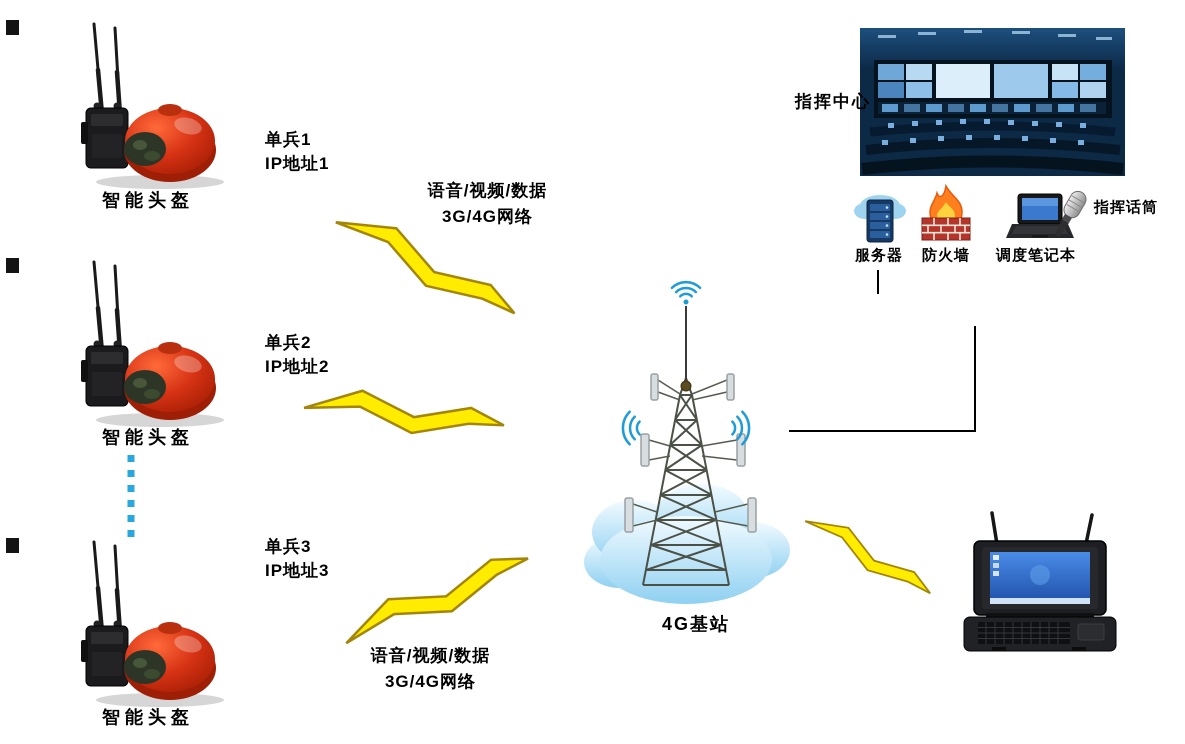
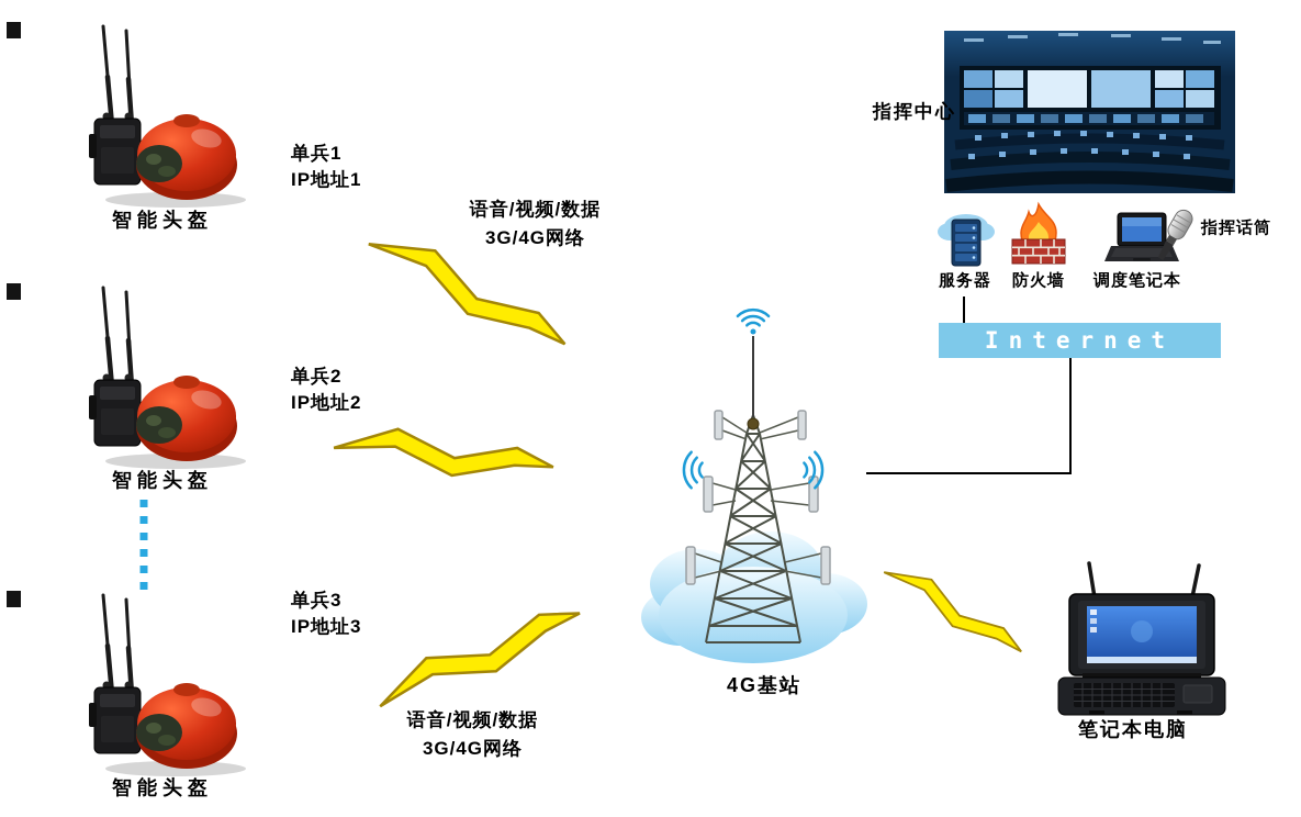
  单兵1
  IP地址1
  单兵2
  IP地址2
  单兵3
  IP地址3
  语音/视频/数据
  3G/4G网络
  语音/视频/数据
  3G/4G网络
  智能头盔
  智能头盔
  智能头盔
  4G基站
  指挥中心
  服务器
  防火墙
  调度笔记本
  指挥话筒
+ Internet
+ 笔记本电脑
